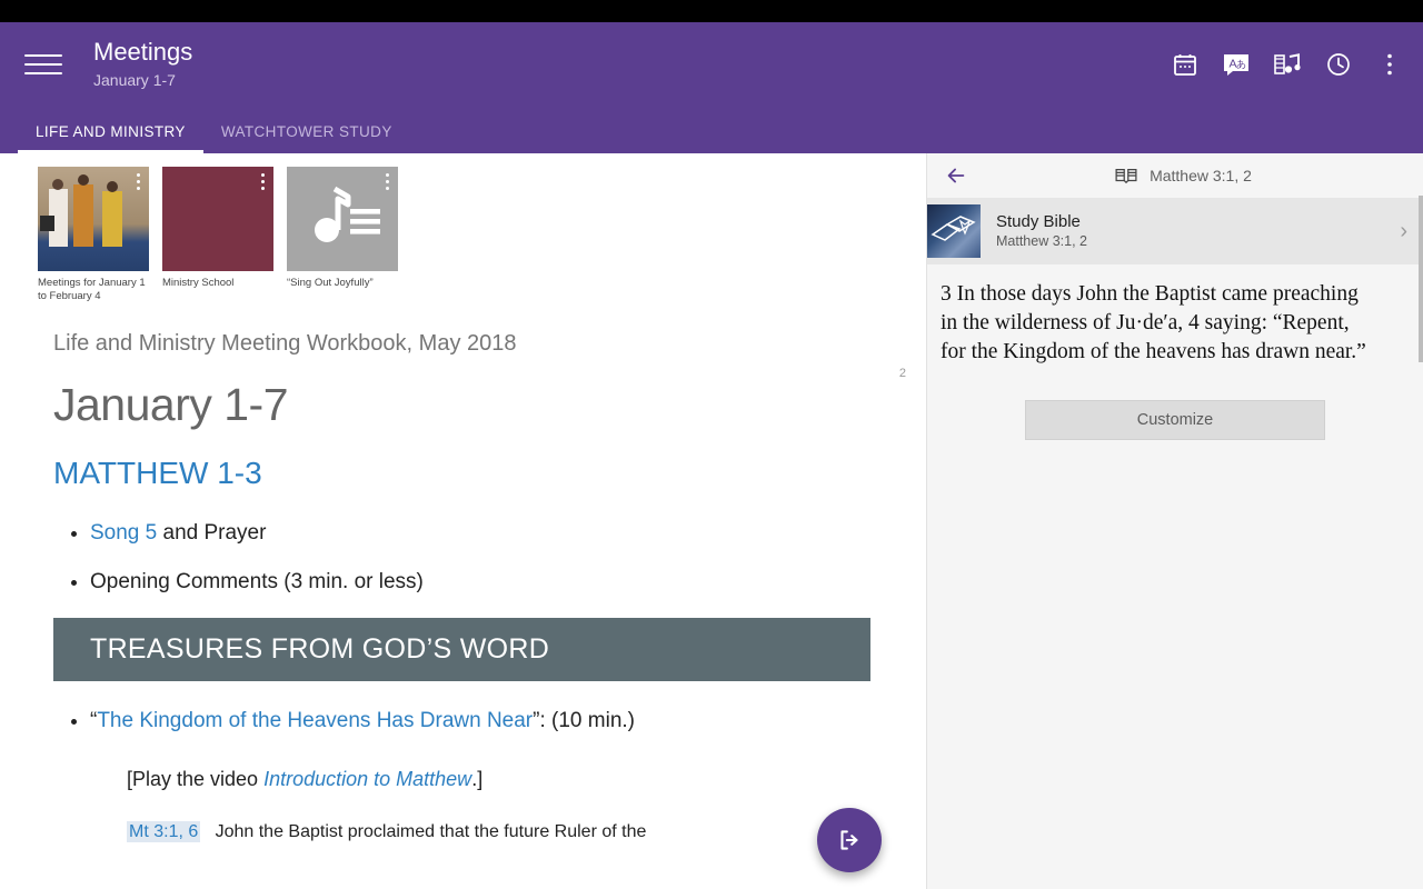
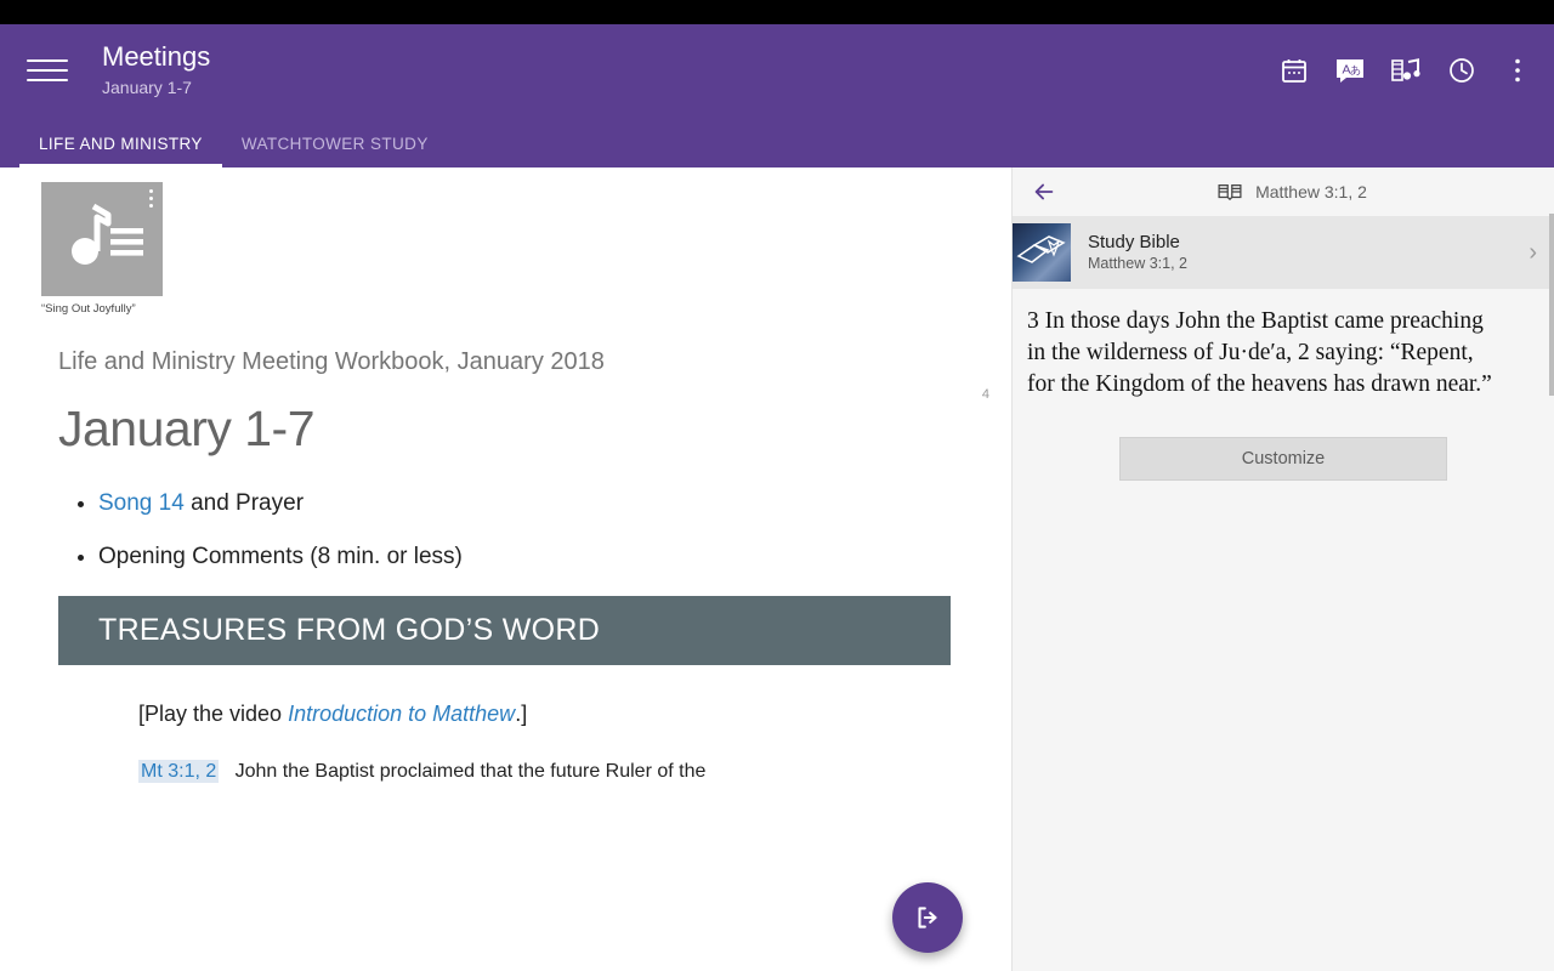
  Meetings
  January 1-7
  A
  あ
  LIFE AND MINISTRY
  WATCHTOWER STUDY
- Meetings for January 1 to February 4
- Ministry School
  “Sing Out Joyfully”
- 2
+ 4
- Life and Ministry Meeting Workbook, May 2018
+ Life and Ministry Meeting Workbook, January 2018
  January 1-7
- MATTHEW 1-3
- Song 5 and Prayer
+ Song 14 and Prayer
- Opening Comments (3 min. or less)
+ Opening Comments (8 min. or less)
  TREASURES FROM GOD’S WORD
- “The Kingdom of the Heavens Has Drawn Near”: (10 min.)
  [Play the video Introduction to Matthew.]
- Mt 3:1, 6 John the Baptist proclaimed that the future Ruler of the
+ Mt 3:1, 2 John the Baptist proclaimed that the future Ruler of the
  Matthew 3:1, 2
  Study Bible
  Matthew 3:1, 2
  ›
- 3 In those days John the Baptist came preaching in the wilderness of Ju·de′a, 4 saying: “Repent, for the Kingdom of the heavens has drawn near.”
+ 3 In those days John the Baptist came preaching in the wilderness of Ju·de′a, 2 saying: “Repent, for the Kingdom of the heavens has drawn near.”
  Customize
